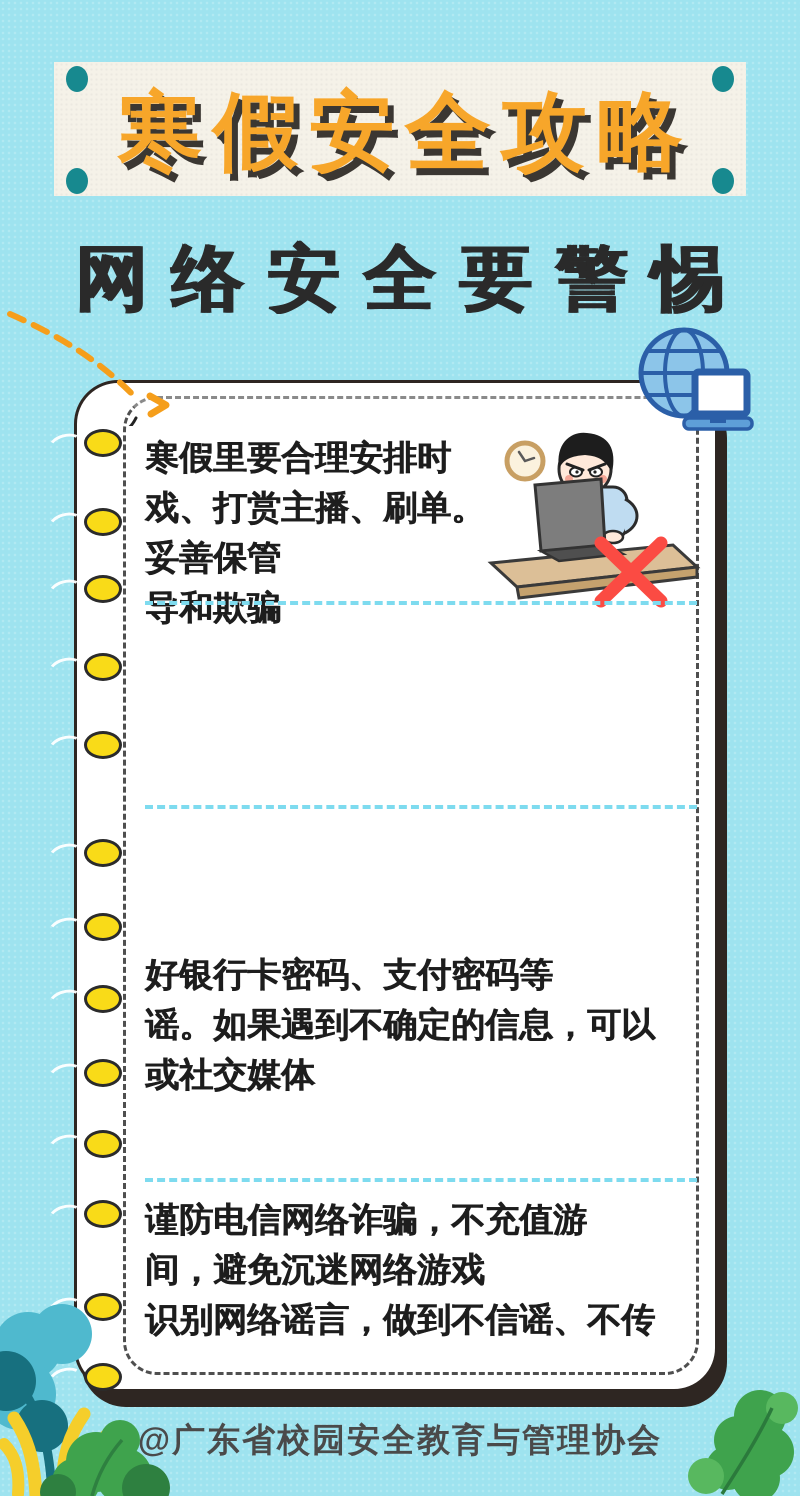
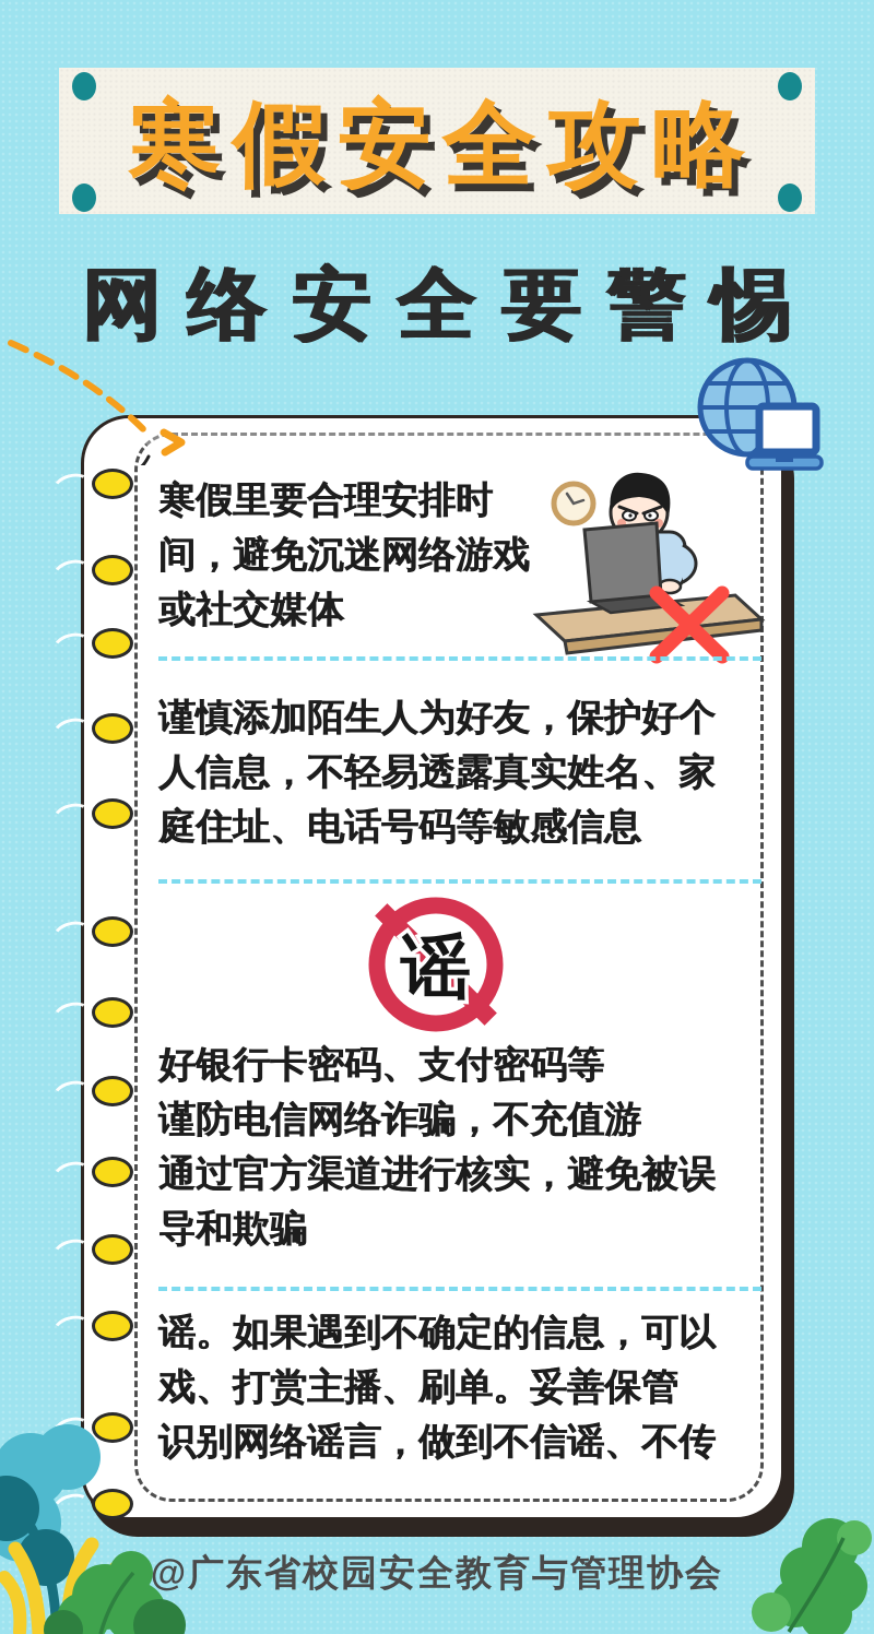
  寒假安全攻略
  网络安全要警惕
  寒假里要合理安排时
- 戏、打赏主播、刷单。妥善保管
+ 间，避免沉迷网络游戏
- 导和欺骗
+ 或社交媒体
+ 谨慎添加陌生人为好友，保护好个
+ 人信息，不轻易透露真实姓名、家
+ 庭住址、电话号码等敏感信息
+ 谣
  好银行卡密码、支付密码等
- 谣。如果遇到不确定的信息，可以
+ 谨防电信网络诈骗，不充值游
+ 通过官方渠道进行核实，避免被误
- 或社交媒体
+ 导和欺骗
- 谨防电信网络诈骗，不充值游
+ 谣。如果遇到不确定的信息，可以
- 间，避免沉迷网络游戏
+ 戏、打赏主播、刷单。妥善保管
  识别网络谣言，做到不信谣、不传
  @广东省校园安全教育与管理协会
